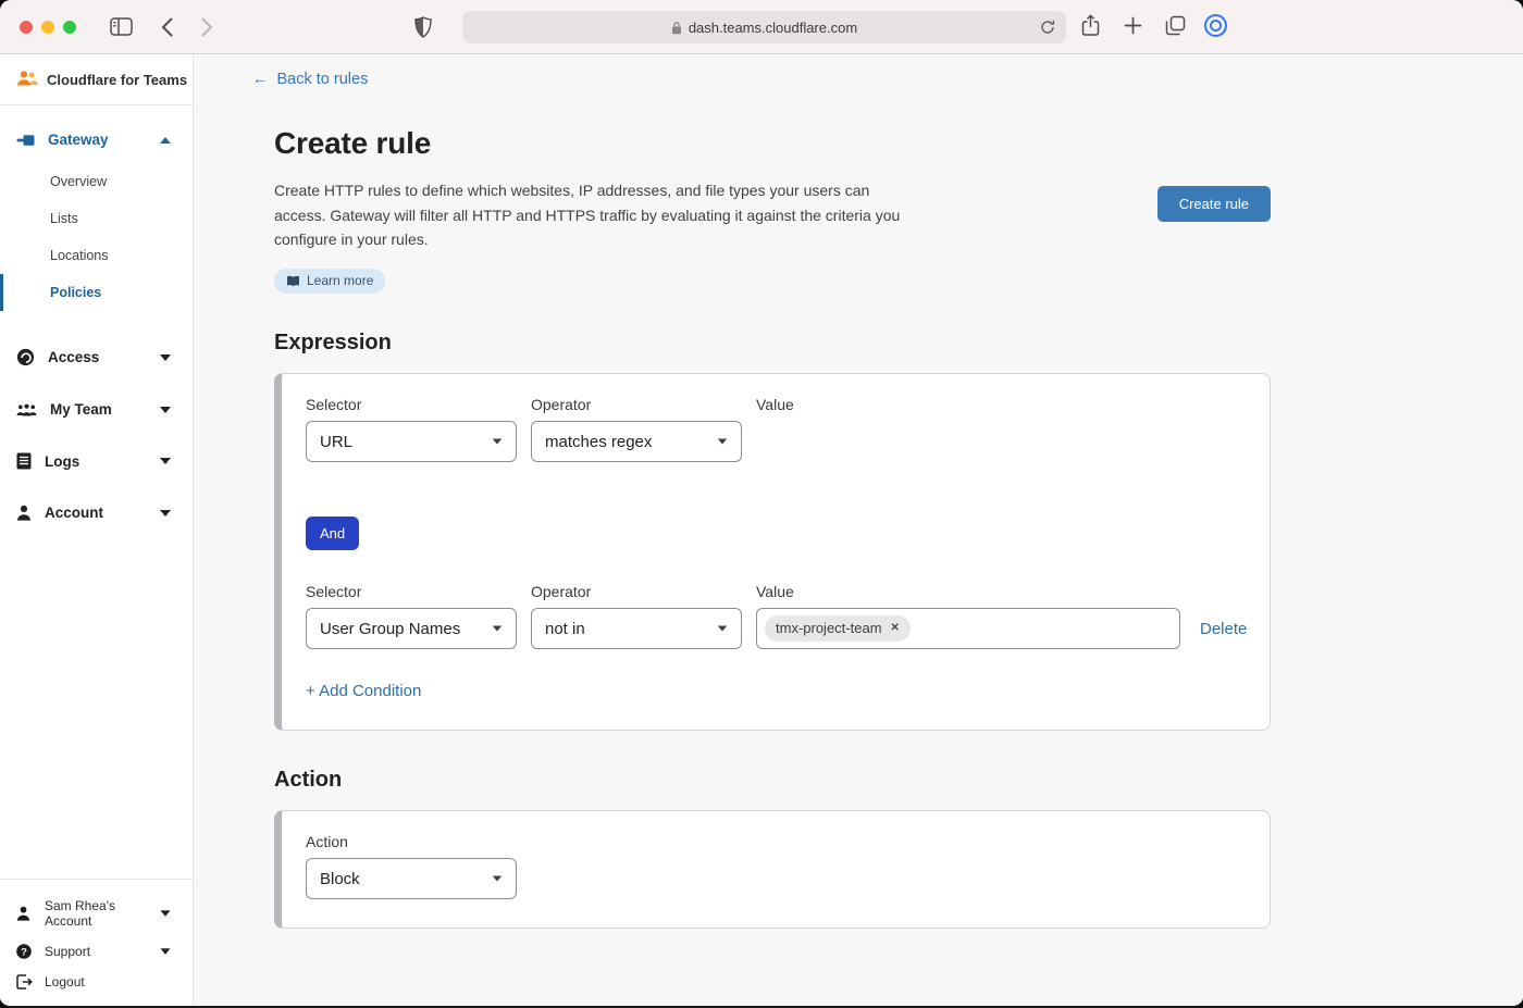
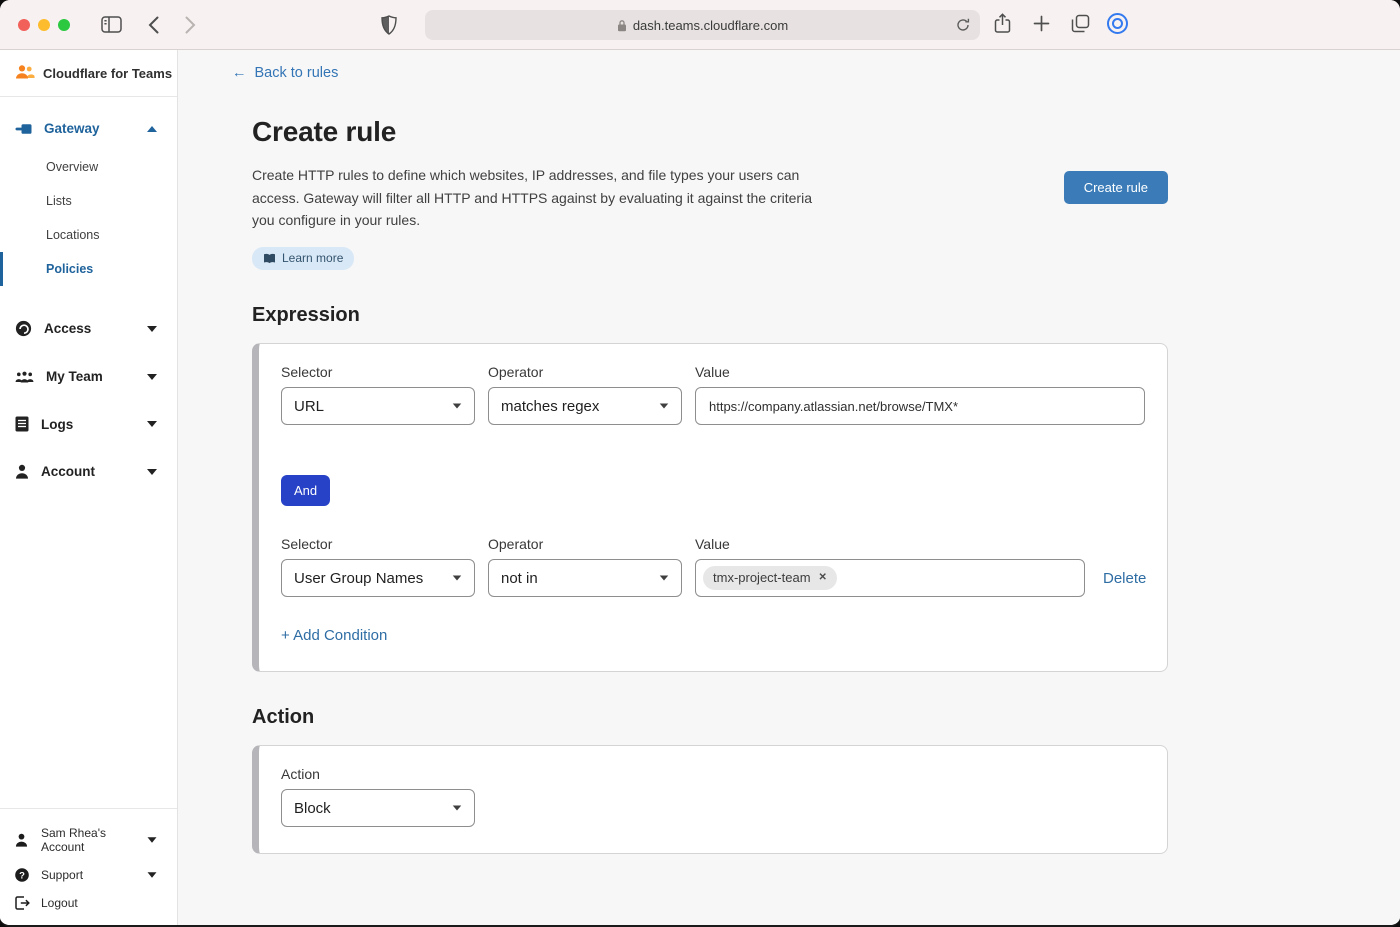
  dash.teams.cloudflare.com
  Cloudflare for Teams
  Gateway
  Overview
  Lists
  Locations
  Policies
  Access
  My Team
  Logs
  Account
  Sam Rhea's Account
  ?
  Support
  Logout
  ←
  Back to rules
  Create rule
- Create HTTP rules to define which websites, IP addresses, and file types your users can access. Gateway will filter all HTTP and HTTPS traffic by evaluating it against the criteria you configure in your rules.
+ Create HTTP rules to define which websites, IP addresses, and file types your users can access. Gateway will filter all HTTP and HTTPS against by evaluating it against the criteria you configure in your rules.
  Create rule
  Learn more
  Expression
  Selector
  URL
  Operator
  matches regex
  Value
+ https://company.atlassian.net/browse/TMX*
  And
  Selector
  User Group Names
  Operator
  not in
  Value
  tmx-project-team
  ✕
  Delete
  + Add Condition
  Action
  Action
  Block
